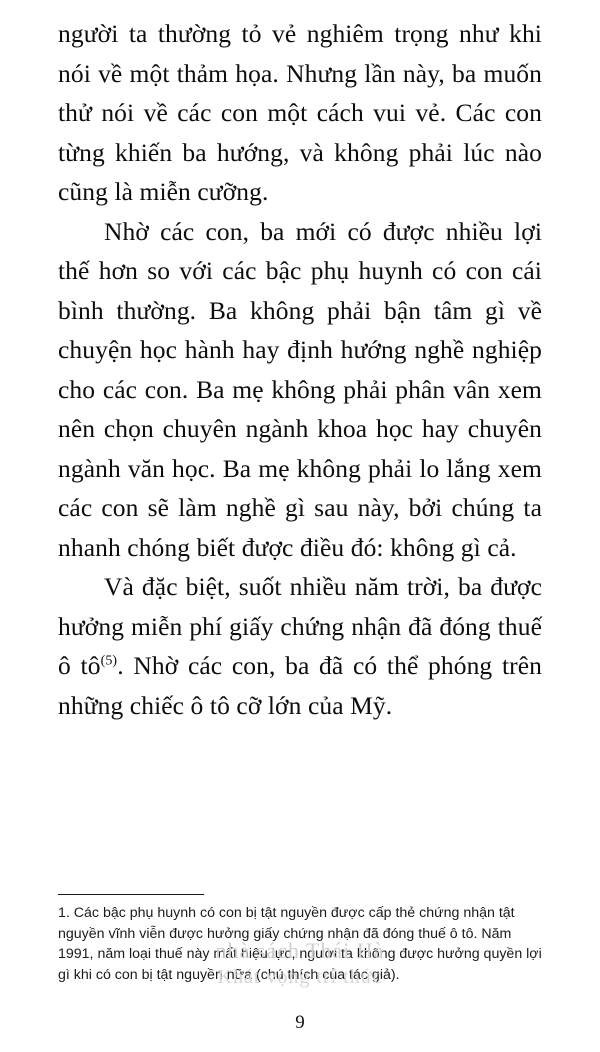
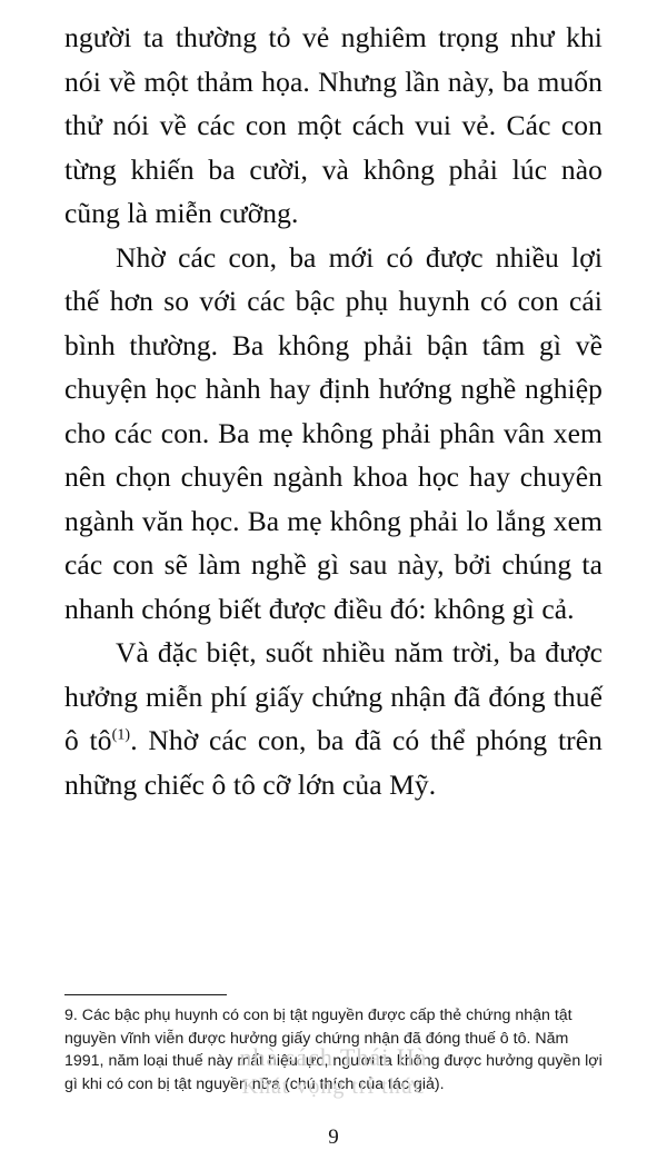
- người ta thường tỏ vẻ nghiêm trọng như khi nói về một thảm họa. Nhưng lần này, ba muốn thử nói về các con một cách vui vẻ. Các con từng khiến ba hướng, và không phải lúc nào cũng là miễn cưỡng.
+ người ta thường tỏ vẻ nghiêm trọng như khi nói về một thảm họa. Nhưng lần này, ba muốn thử nói về các con một cách vui vẻ. Các con từng khiến ba cười, và không phải lúc nào cũng là miễn cưỡng.
  Nhờ các con, ba mới có được nhiều lợi thế hơn so với các bậc phụ huynh có con cái bình thường. Ba không phải bận tâm gì về chuyện học hành hay định hướng nghề nghiệp cho các con. Ba mẹ không phải phân vân xem nên chọn chuyên ngành khoa học hay chuyên ngành văn học. Ba mẹ không phải lo lắng xem các con sẽ làm nghề gì sau này, bởi chúng ta nhanh chóng biết được điều đó: không gì cả.
- Và đặc biệt, suốt nhiều năm trời, ba được hưởng miễn phí giấy chứng nhận đã đóng thuế ô tô(5). Nhờ các con, ba đã có thể phóng trên những chiếc ô tô cỡ lớn của Mỹ.
+ Và đặc biệt, suốt nhiều năm trời, ba được hưởng miễn phí giấy chứng nhận đã đóng thuế ô tô(1). Nhờ các con, ba đã có thể phóng trên những chiếc ô tô cỡ lớn của Mỹ.
- 1. Các bậc phụ huynh có con bị tật nguyền được cấp thẻ chứng nhận tật nguyền vĩnh viễn được hưởng giấy chứng nhận đã đóng thuế ô tô. Năm 1991, năm loại thuế này mất hiệu lực, người ta không được hưởng quyền lợi gì khi có con bị tật nguyền nữa (chú thích của tác giả).
+ 9. Các bậc phụ huynh có con bị tật nguyền được cấp thẻ chứng nhận tật nguyền vĩnh viễn được hưởng giấy chứng nhận đã đóng thuế ô tô. Năm 1991, năm loại thuế này mất hiệu lực, người ta không được hưởng quyền lợi gì khi có con bị tật nguyền nữa (chú thích của tác giả).
  nhà sách Thái Hà
  Khát vọng trí thức
  9
